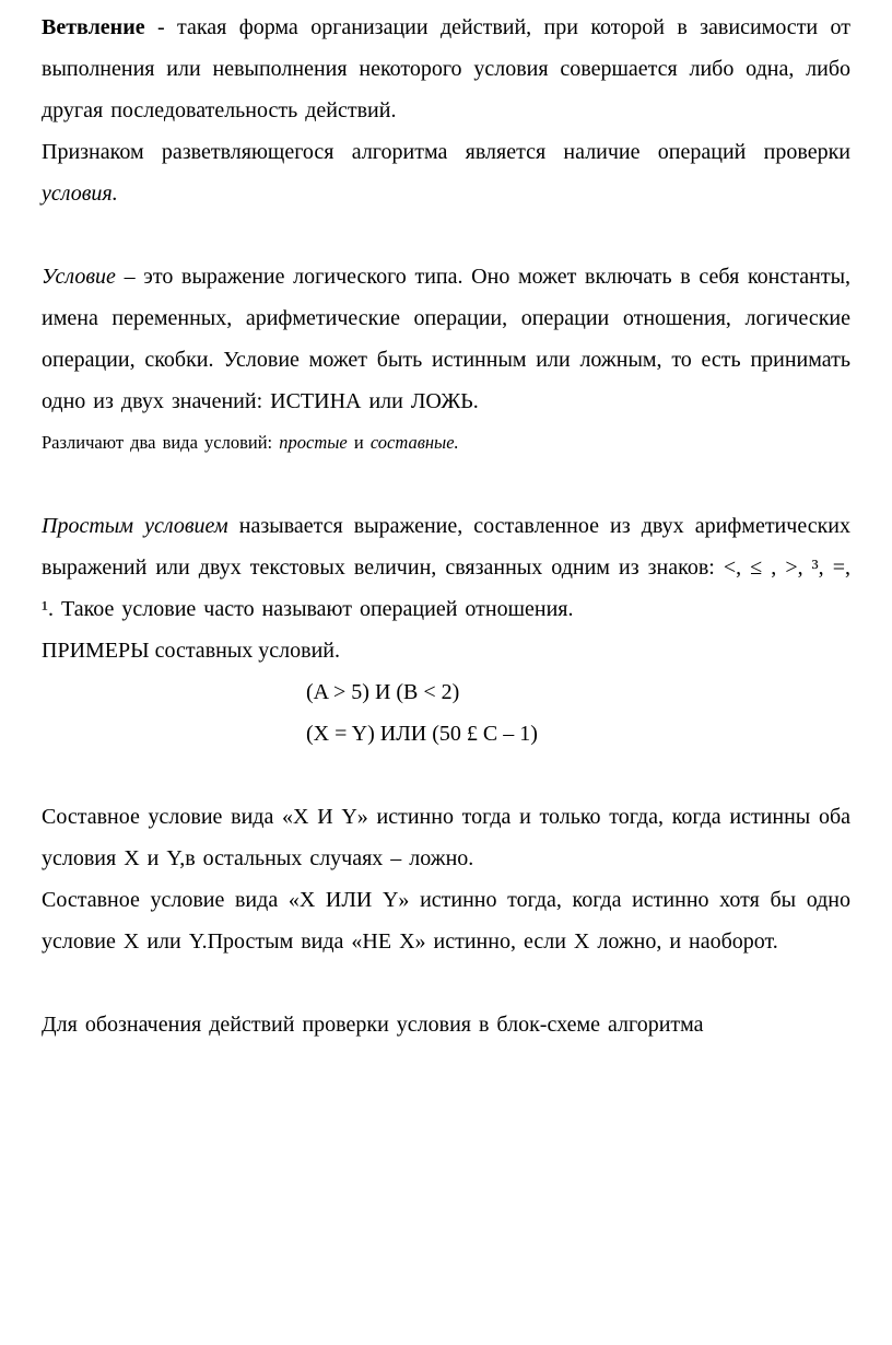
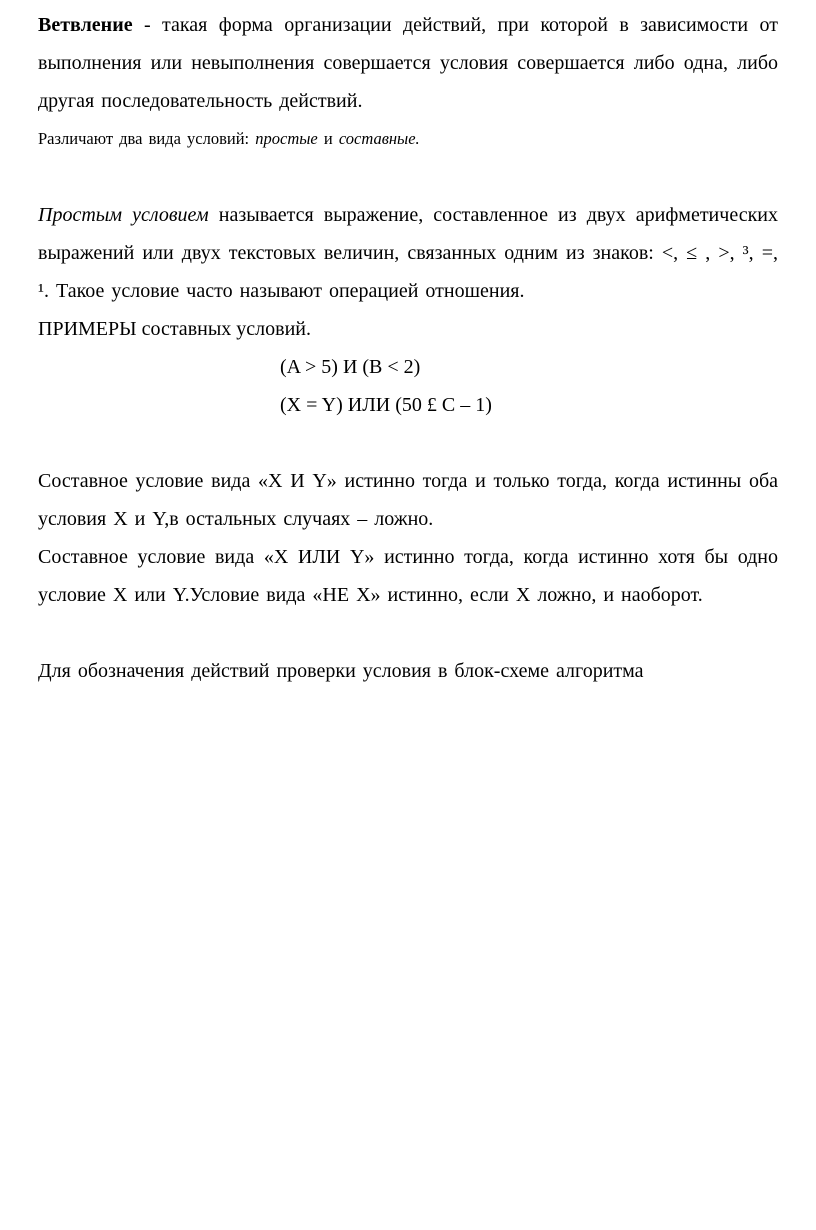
- Ветвление - такая форма организации действий, при которой в зависимости от выполнения или невыполнения некоторого условия совершается либо одна, либо другая последовательность действий.
+ Ветвление - такая форма организации действий, при которой в зависимости от выполнения или невыполнения совершается условия совершается либо одна, либо другая последовательность действий.
- Признаком разветвляющегося алгоритма является наличие операций проверки условия.
- Условие – это выражение логического типа. Оно может включать в себя константы, имена переменных, арифметические операции, операции отношения, логические операции, скобки. Условие может быть истинным или ложным, то есть принимать одно из двух значений: ИСТИНА или ЛОЖЬ.
  Различают два вида условий: простые и составные.
  Простым условием называется выражение, составленное из двух арифметических выражений или двух текстовых величин, связанных одним из знаков: <, ≤ , >, ³, =, ¹. Такое условие часто называют операцией отношения.
  ПРИМЕРЫ составных условий.
  (A > 5) И (B < 2)
  (X = Y) ИЛИ (50 £ C – 1)
  Составное условие вида «Х И Y» истинно тогда и только тогда, когда истинны оба условия Х и Y,в остальных случаях – ложно.
- Составное условие вида «Х ИЛИ Y» истинно тогда, когда истинно хотя бы одно условие X или Y.Простым вида «НЕ Х» истинно, если X ложно, и наоборот.
+ Составное условие вида «Х ИЛИ Y» истинно тогда, когда истинно хотя бы одно условие X или Y.Условие вида «НЕ Х» истинно, если X ложно, и наоборот.
  Для обозначения действий проверки условия в блок-схеме алгоритма
